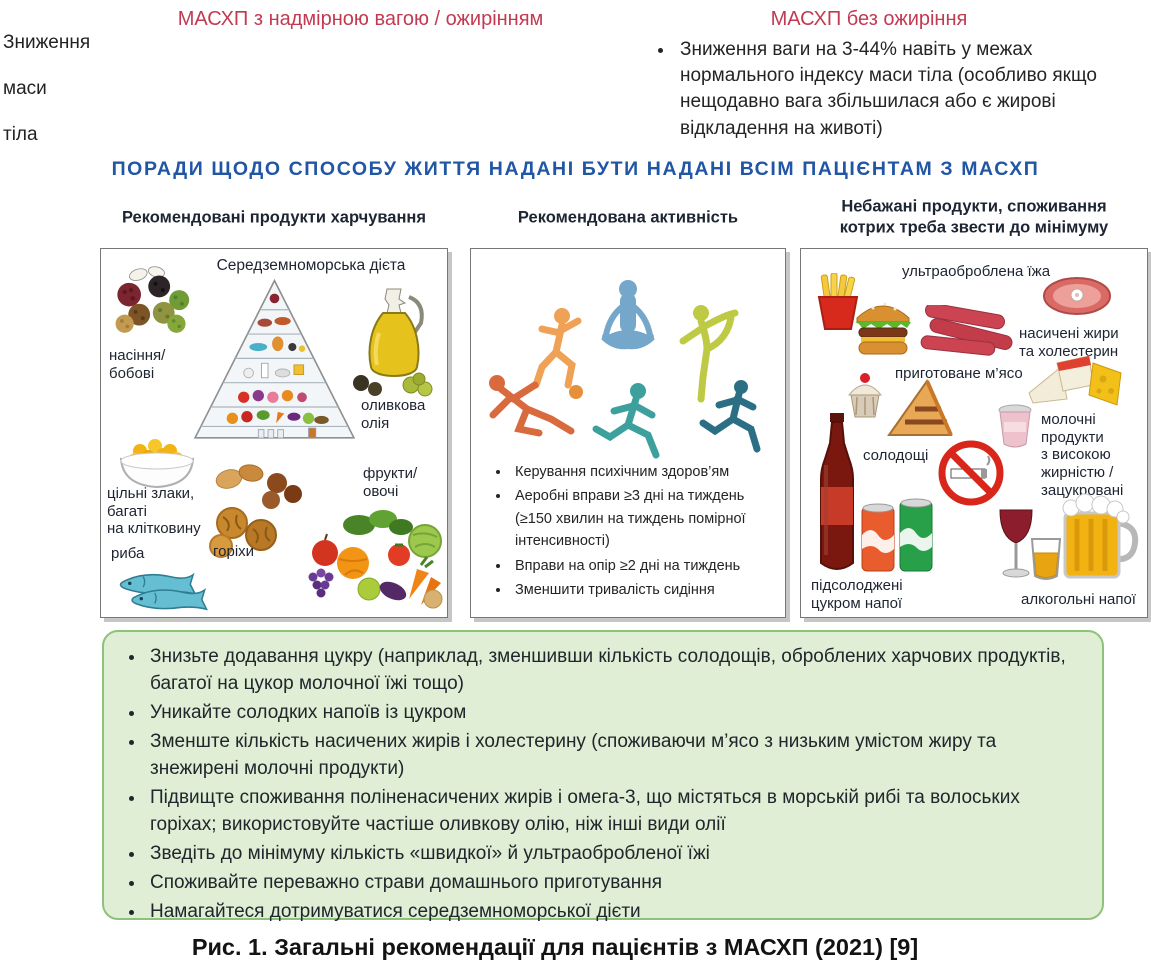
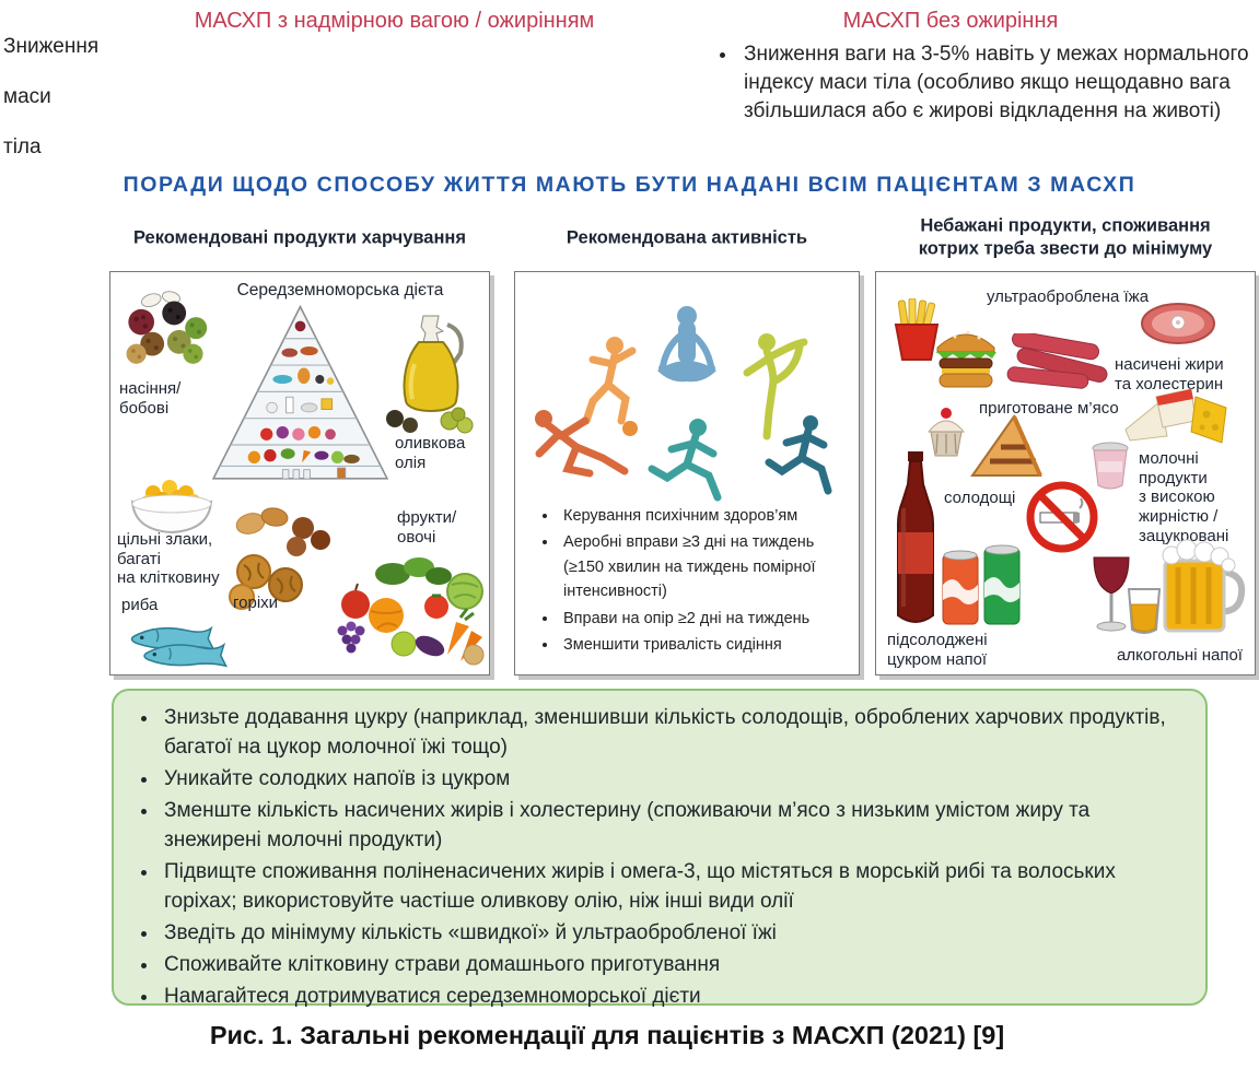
  Зниження
  маси
  тіла
  МАСХП з надмірною вагою / ожирінням
  МАСХП без ожиріння
- Зниження ваги на 3-44% навіть у межах нормального індексу маси тіла (особливо якщо нещодавно вага збільшилася або є жирові відкладення на животі)
+ Зниження ваги на 3-5% навіть у межах нормального індексу маси тіла (особливо якщо нещодавно вага збільшилася або є жирові відкладення на животі)
- ПОРАДИ ЩОДО СПОСОБУ ЖИТТЯ НАДАНІ БУТИ НАДАНІ ВСІМ ПАЦІЄНТАМ З МАСХП
+ ПОРАДИ ЩОДО СПОСОБУ ЖИТТЯ МАЮТЬ БУТИ НАДАНІ ВСІМ ПАЦІЄНТАМ З МАСХП
  Рекомендовані продукти харчування
  Рекомендована активність
  Небажані продукти, споживання
  котрих треба звести до мінімуму
  Середземноморська дієта
  насіння/
  бобові
  оливкова
  олія
  цільні злаки,
  багаті
  на клітковину
  фрукти/
  овочі
  горіхи
  риба
  Керування психічним здоров’ям
  Аеробні вправи ≥3 дні на тиждень (≥150 хвилин на тиждень помірної інтенсивності)
  Вправи на опір ≥2 дні на тиждень
  Зменшити тривалість сидіння
  ультраоброблена їжа
  насичені жири
  та холестерин
  приготоване м’ясо
  молочні
  продукти
  з високою
  жирністю /
  зацукровані
  солодощі
  підсолоджені
  цукром напої
  алкогольні напої
  Знизьте додавання цукру (наприклад, зменшивши кількість солодощів, оброблених харчових продуктів, багатої на цукор молочної їжі тощо)
  Уникайте солодких напоїв із цукром
  Зменште кількість насичених жирів і холестерину (споживаючи м’ясо з низьким умістом жиру та знежирені молочні продукти)
  Підвищте споживання поліненасичених жирів і омега-3, що містяться в морській рибі та волоських горіхах; використовуйте частіше оливкову олію, ніж інші види олії
  Зведіть до мінімуму кількість «швидкої» й ультраобробленої їжі
- Споживайте переважно страви домашнього приготування
+ Споживайте клітковину страви домашнього приготування
  Намагайтеся дотримуватися середземноморської дієти
  Рис. 1. Загальні рекомендації для пацієнтів з МАСХП (2021) [9]
